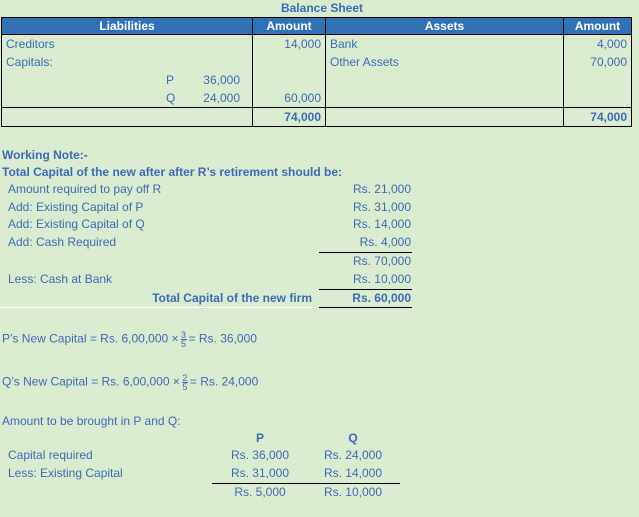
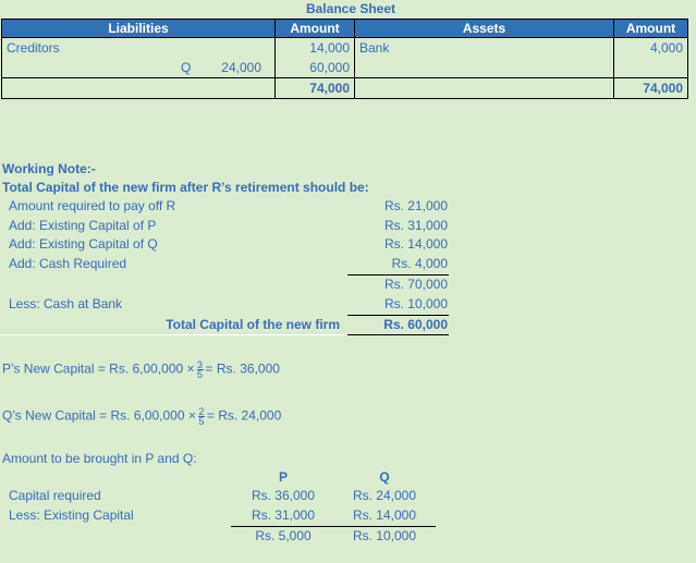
  Balance Sheet
  Liabilities	Amount	Assets	Amount
  Creditors	14,000	Bank	4,000
- Capitals:		Other Assets	70,000
- P 36,000
  Q 24,000	60,000
  	74,000		74,000
  Working Note:-
- Total Capital of the new after after R’s retirement should be:
+ Total Capital of the new firm after R’s retirement should be:
  Amount required to pay off R
  Rs. 21,000
  Add: Existing Capital of P
  Rs. 31,000
  Add: Existing Capital of Q
  Rs. 14,000
  Add: Cash Required
  Rs. 4,000
  Rs. 70,000
  Less: Cash at Bank
  Rs. 10,000
  Total Capital of the new firm
  Rs. 60,000
  P’s New Capital = Rs. 6,00,000 ×
  3
  5
  = Rs. 36,000
  Q’s New Capital = Rs. 6,00,000 ×
  2
  5
  = Rs. 24,000
  Amount to be brought in P and Q:
  P
  Q
  Capital required
  Rs. 36,000
  Rs. 24,000
  Less: Existing Capital
  Rs. 31,000
  Rs. 14,000
  Rs. 5,000
  Rs. 10,000
